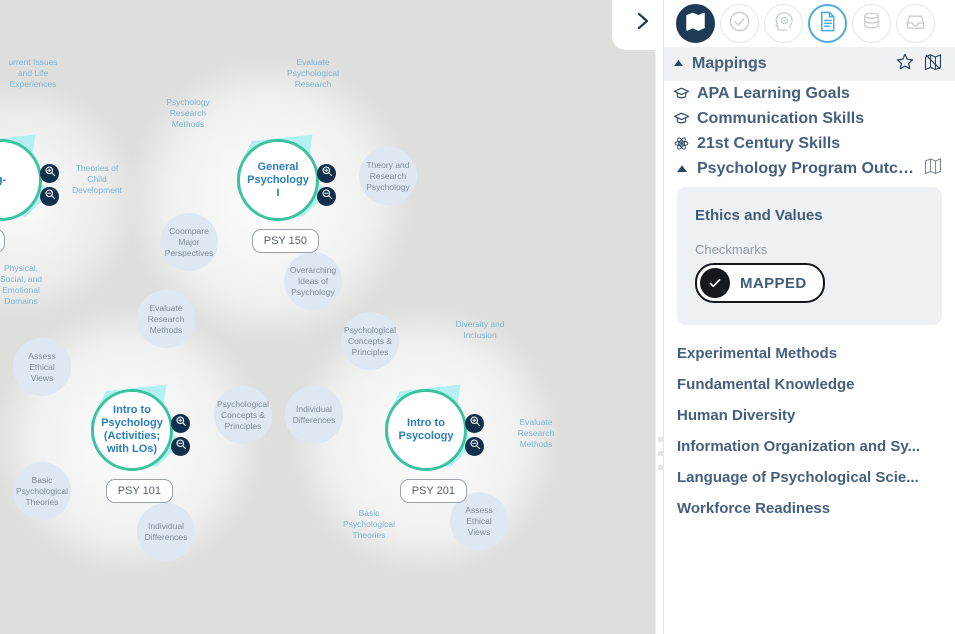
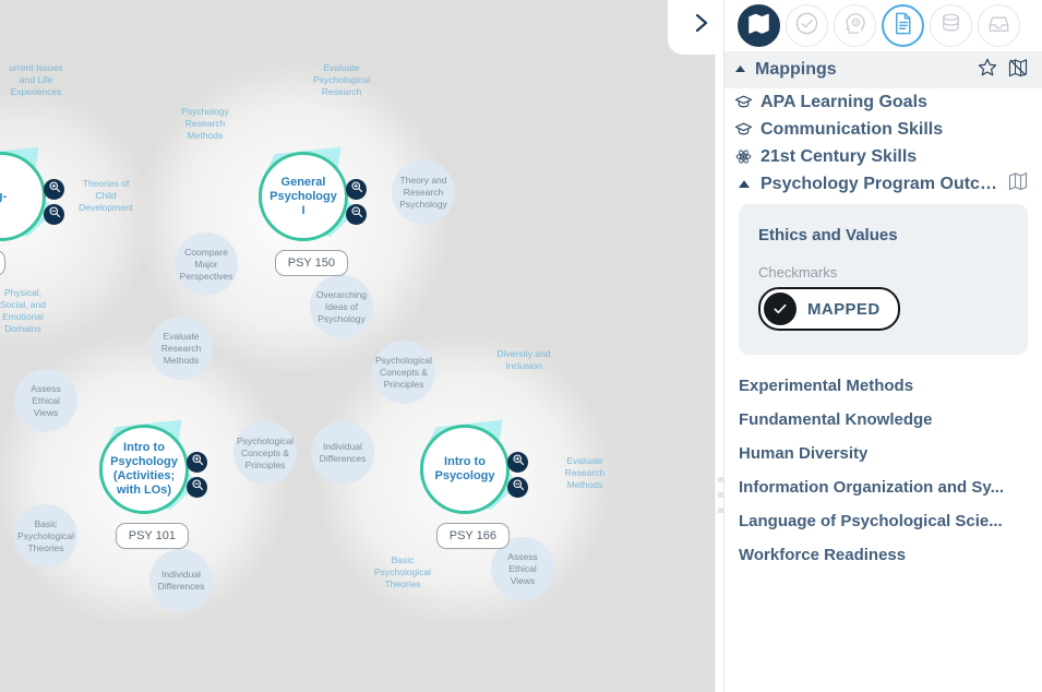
  urrent Issues
  and Life
  Experiences
  Evaluate
  Psychological
  Research
  Psychology
  Research
  Methods
  Theories of
  Child
  Development
  Physical,
  Social, and
  Emotional
  Domains
  Diversity and
  Inclusion
  Evaluate
  Research
  Methods
  Basic
  Psychological
  Theories
  Coompare Major Perspectives
  Theory and Research Psychology
  Overarching Ideas of Psychology
  Psychological Concepts & Principles
  Evaluate Research Methods
  Assess Ethical Views
  Basic Psychological Theories
  Psychological Concepts & Principles
  Individual Differences
  Individual Differences
  Assess Ethical Views
  General
  Psychology
  I
  PSY 150
  Intro to
  Psychology
  (Activities;
  with LOs)
  PSY 101
  Intro to
  Psycology
- PSY 201
+ PSY 166
  Mappings
  APA Learning Goals
  Communication Skills
  21st Century Skills
  Psychology Program Outco..
  Ethics and Values
  Checkmarks
  MAPPED
  Experimental Methods
  Fundamental Knowledge
  Human Diversity
  Information Organization and Sy...
  Language of Psychological Scie...
  Workforce Readiness
